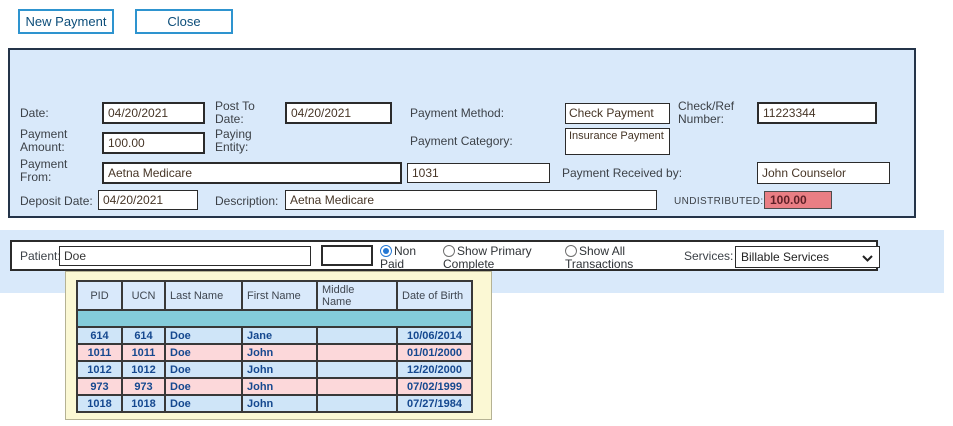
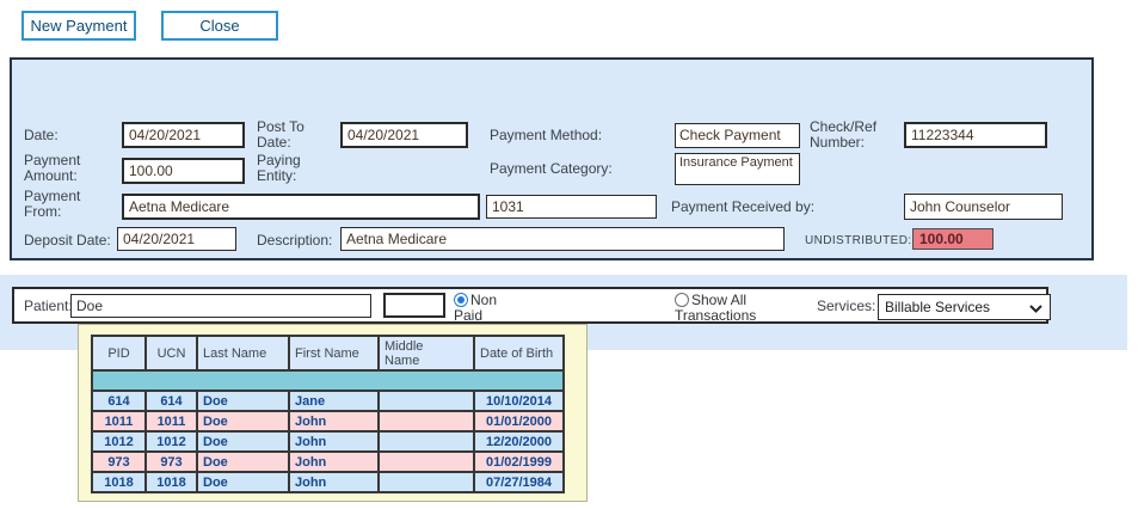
  New Payment
  Close
  Date:
  04/20/2021
  Post To Date:
  04/20/2021
  Payment Method:
  Check Payment
  Check/Ref Number:
  11223344
  Payment Amount:
  100.00
  Paying Entity:
  Payment Category:
  Insurance Payment
  Payment From:
  Aetna Medicare
  1031
  Payment Received by:
  John Counselor
  Deposit Date:
  04/20/2021
  Description:
  Aetna Medicare
  UNDISTRIBUTED:
  100.00
  Patient
  Doe
  Non Paid
- Show Primary Complete
  Show All Transactions
  Services:
  Billable Services
  PID	UCN	Last Name	First Name	Middle Name	Date of Birth
- 614	614	Doe	Jane		10/06/2014
+ 614	614	Doe	Jane		10/10/2014
  1011	1011	Doe	John		01/01/2000
  1012	1012	Doe	John		12/20/2000
- 973	973	Doe	John		07/02/1999
+ 973	973	Doe	John		01/02/1999
  1018	1018	Doe	John		07/27/1984
